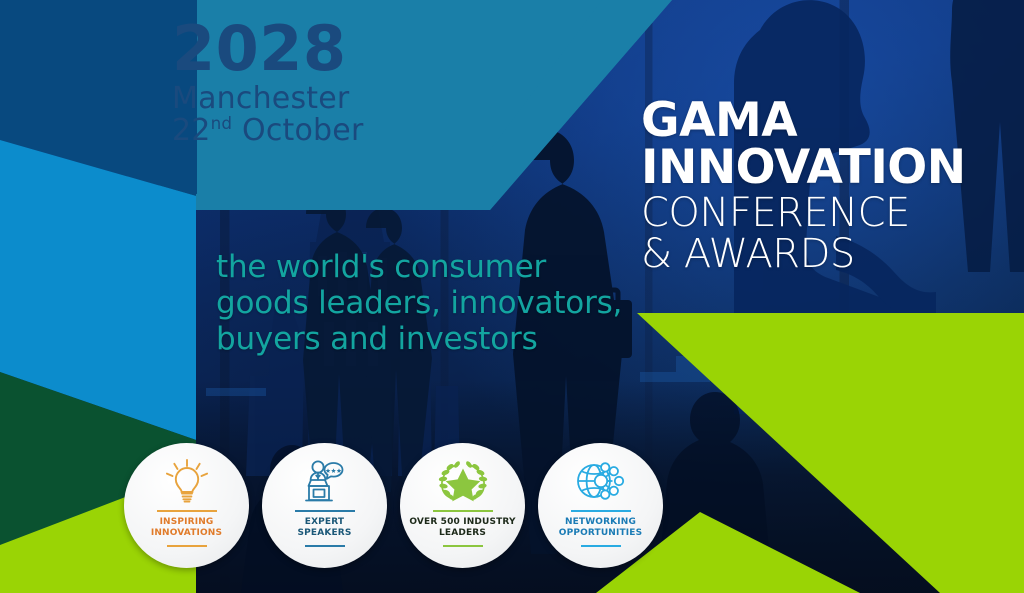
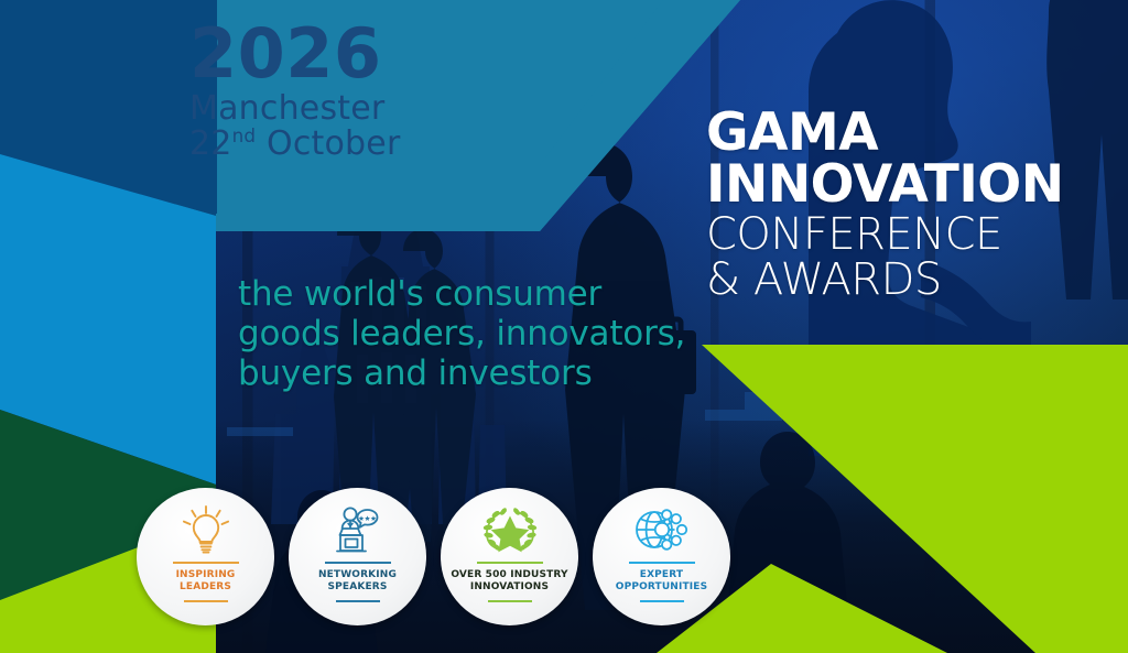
- 2028
+ 2026
  Manchester
  22nd October
  GAMA
  INNOVATION
  CONFERENCE
  & AWARDS
  the world's consumer
  goods leaders, innovators,
  buyers and investors
  INSPIRING
- INNOVATIONS
+ LEADERS
- EXPERT
+ NETWORKING
  SPEAKERS
  OVER 500 INDUSTRY
- LEADERS
+ INNOVATIONS
- NETWORKING
+ EXPERT
  OPPORTUNITIES
